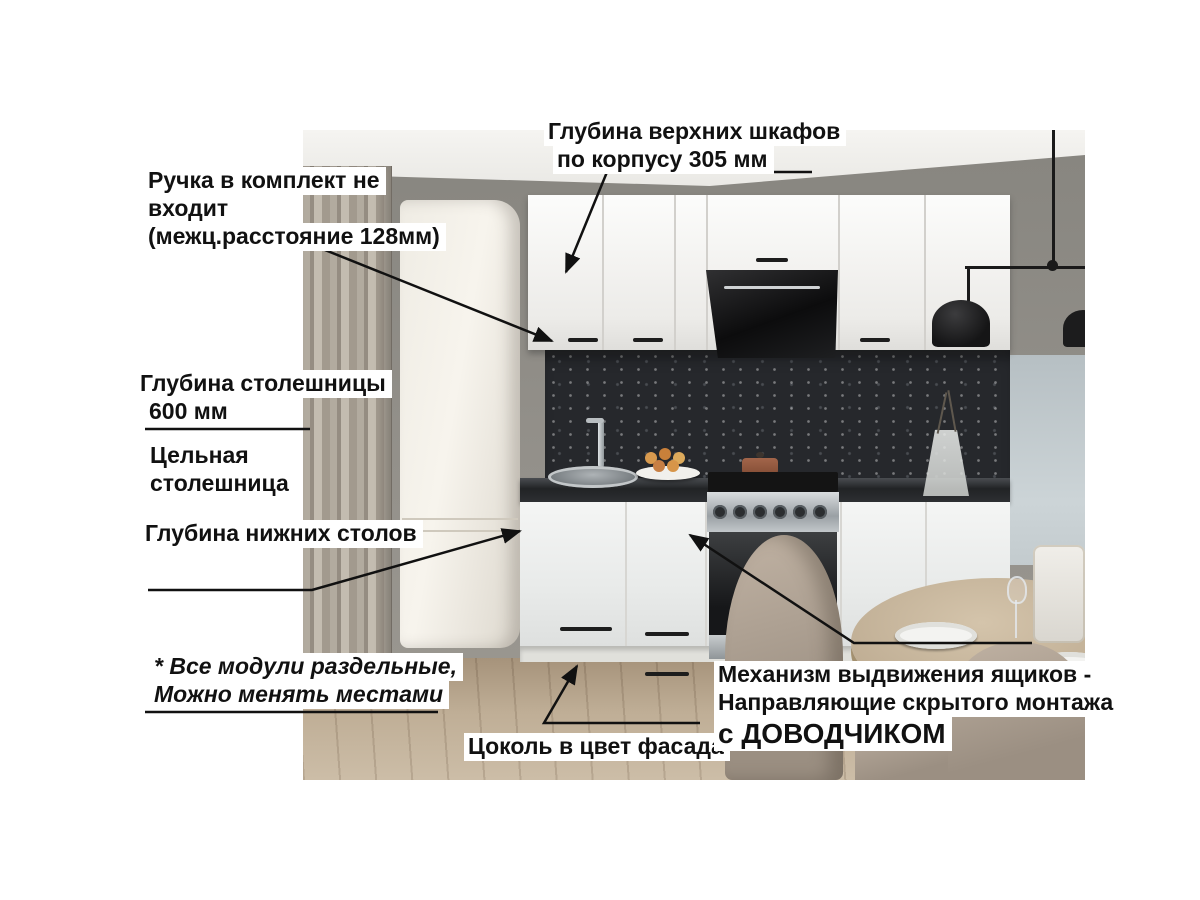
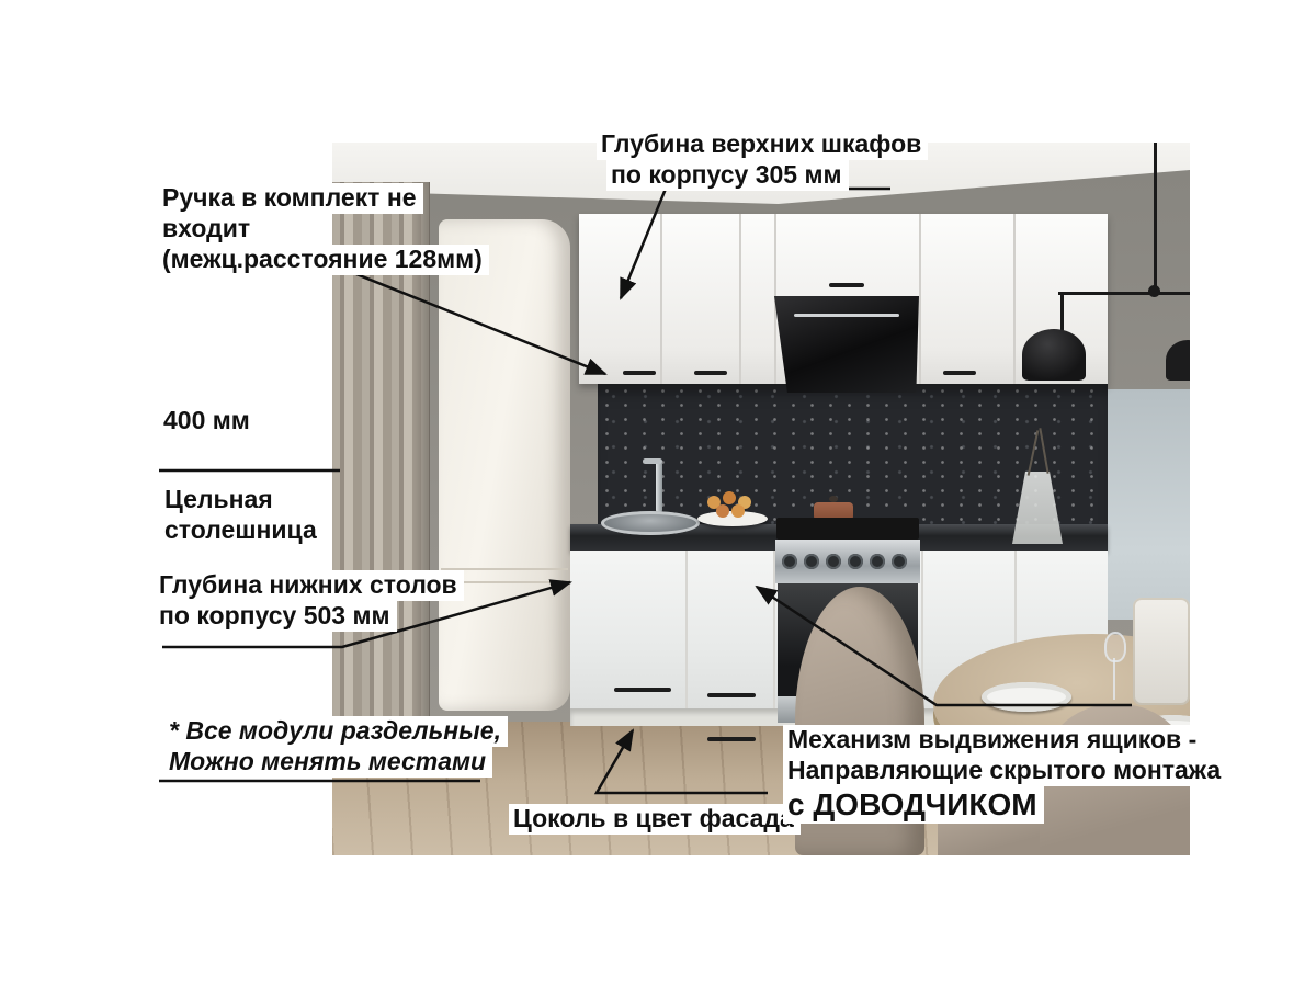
  Глубина верхних шкафов
  по корпусу 305 мм
  Ручка в комплект не
  входит
  (межц.расстояние 128мм)
- Глубина столешницы
- 600 мм
+ 400 мм
  Цельная
  столешница
  Глубина нижних столов
+ по корпусу 503 мм
  * Все модули раздельные,
  Можно менять местами
  Цоколь в цвет фасад
  Механизм выдвижения ящиков -
  Направляющие скрытого монтажа
  с ДОВОДЧИКОМ
